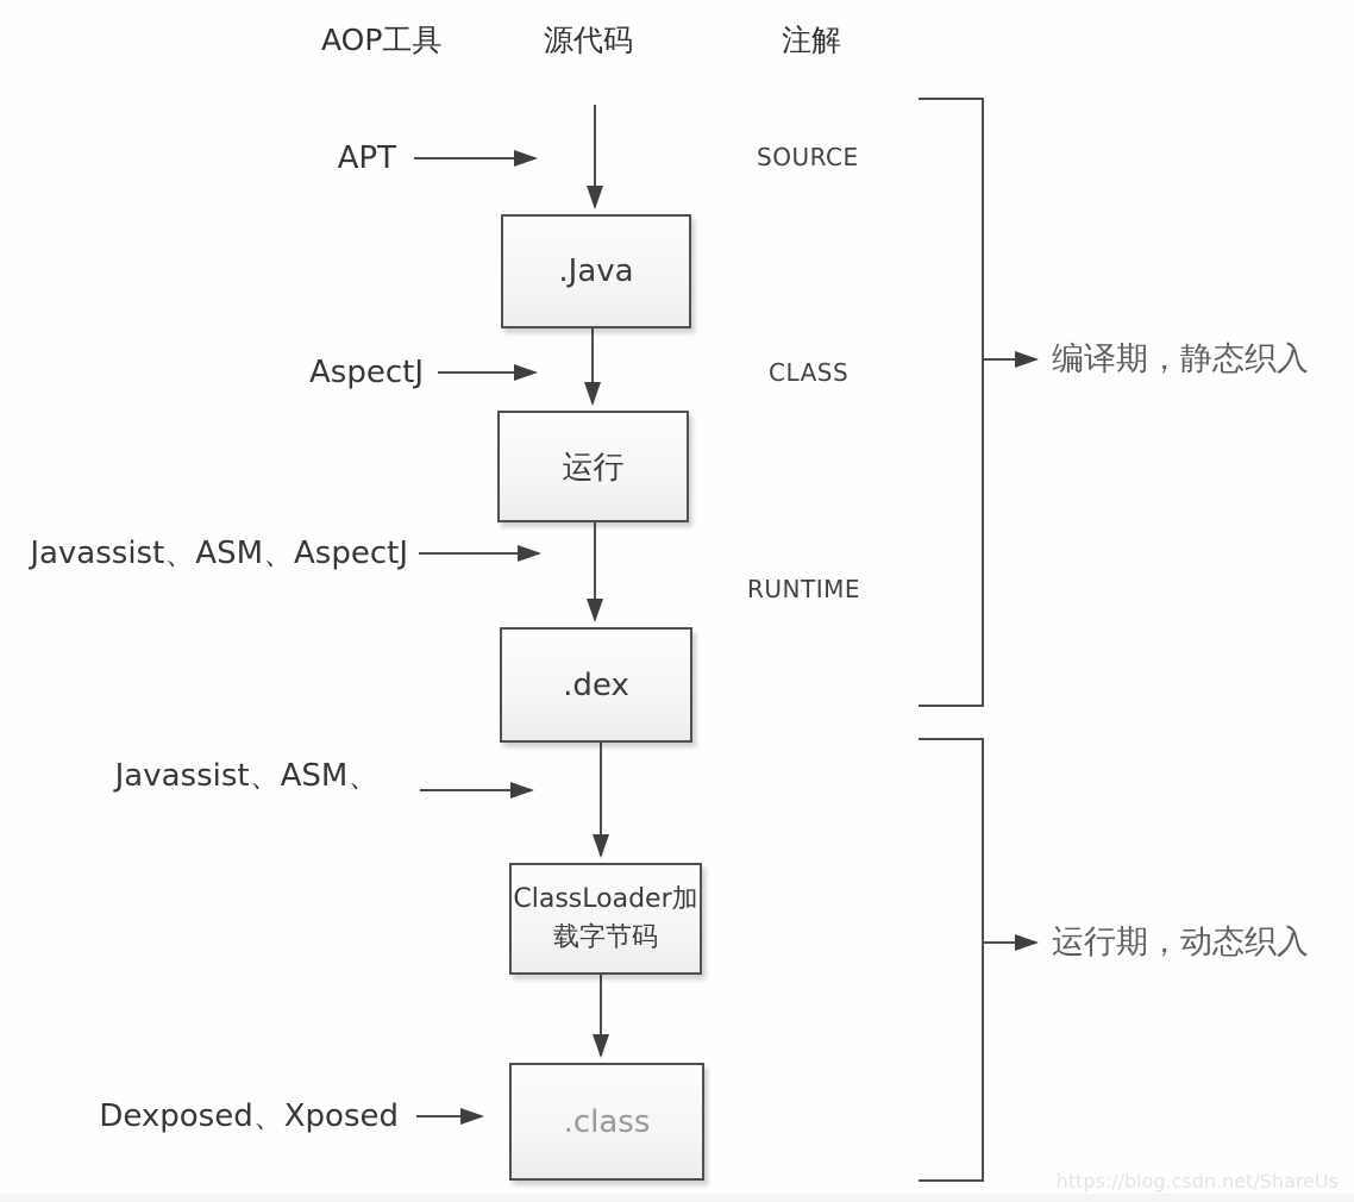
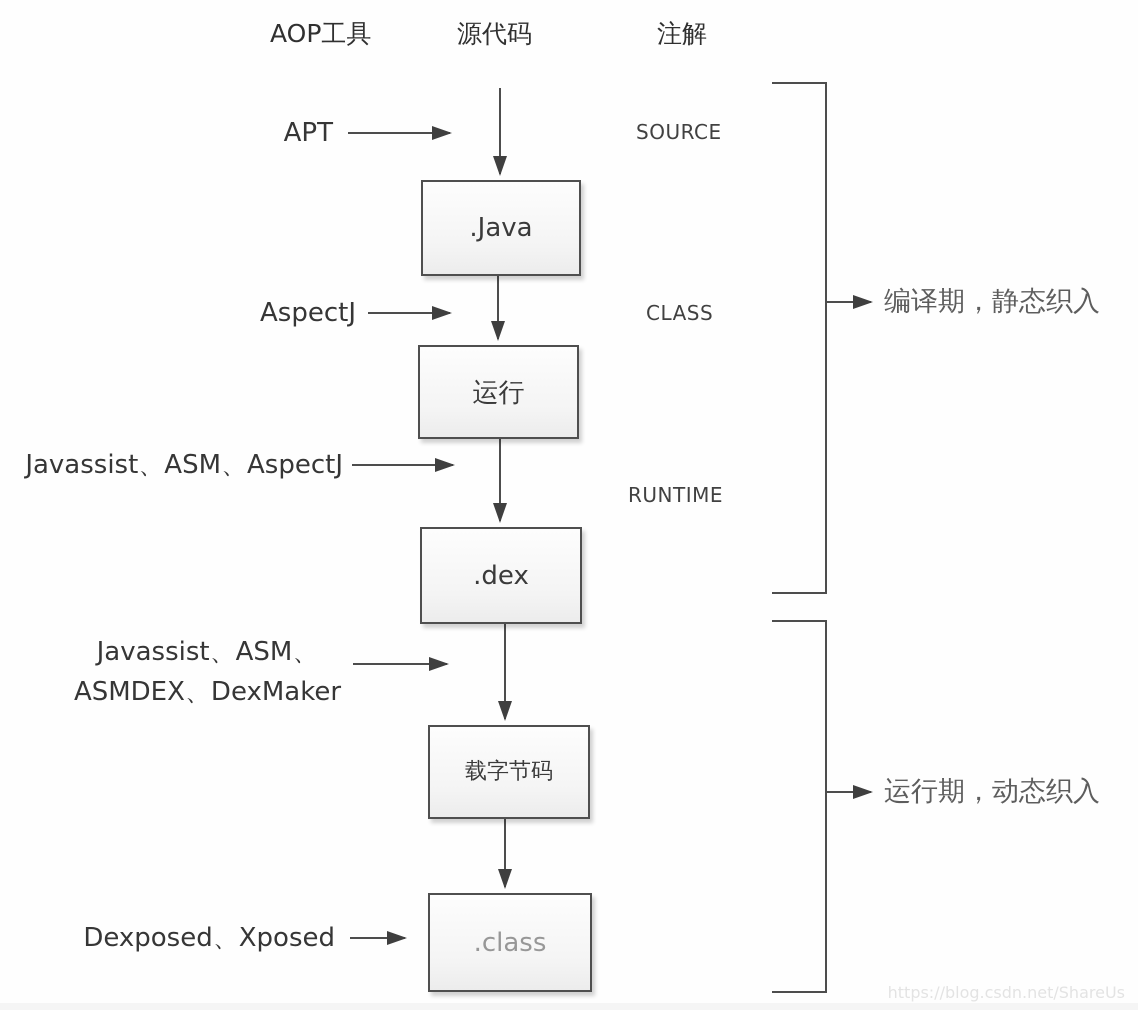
  AOP工具
  源代码
  注解
  .Java
  运行
  .dex
- ClassLoader加
  载字节码
  .class
  APT
  AspectJ
  Javassist、ASM、AspectJ
  Javassist、ASM、
+ ASMDEX、DexMaker
  Dexposed、Xposed
  SOURCE
  CLASS
  RUNTIME
  编译期，静态织入
  运行期，动态织入
  https://blog.csdn.net/ShareUs
